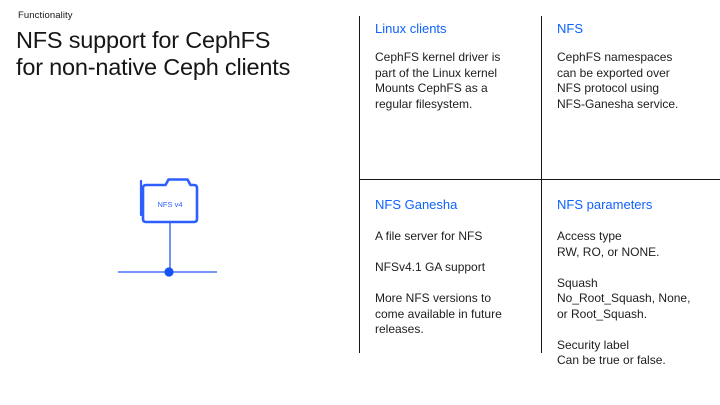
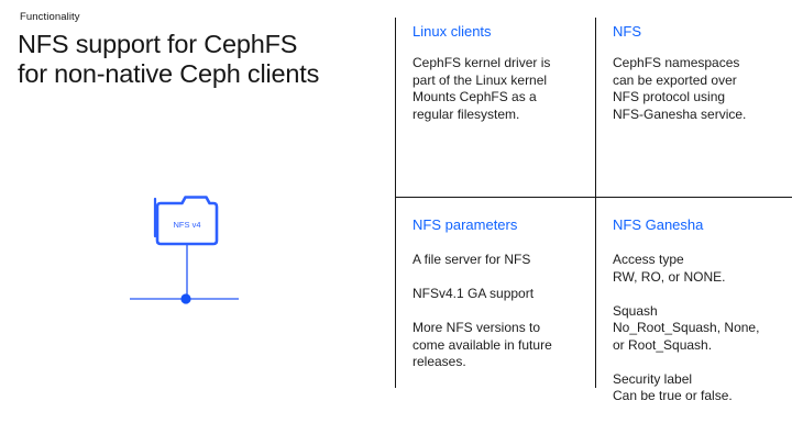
  Functionality
  NFS support for CephFS
  for non-native Ceph clients
  NFS v4
  Linux clients
  CephFS kernel driver is
  part of the Linux kernel
  Mounts CephFS as a
  regular filesystem.
  NFS
  CephFS namespaces
  can be exported over
  NFS protocol using
  NFS-Ganesha service.
- NFS Ganesha
+ NFS parameters
  A file server for NFS
  NFSv4.1 GA support
  More NFS versions to
  come available in future
  releases.
- NFS parameters
+ NFS Ganesha
  Access type
  RW, RO, or NONE.
  Squash
  No_Root_Squash, None,
  or Root_Squash.
  Security label
  Can be true or false.
